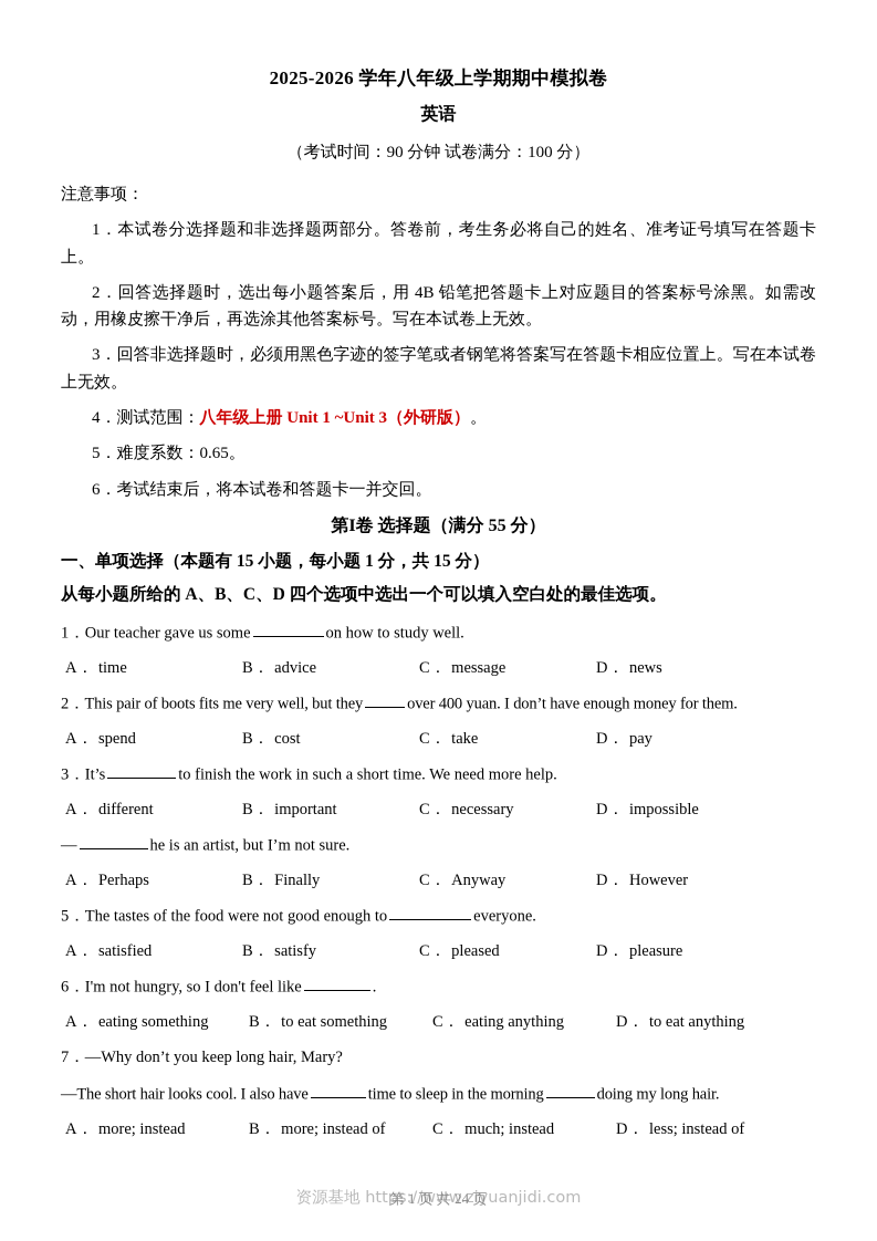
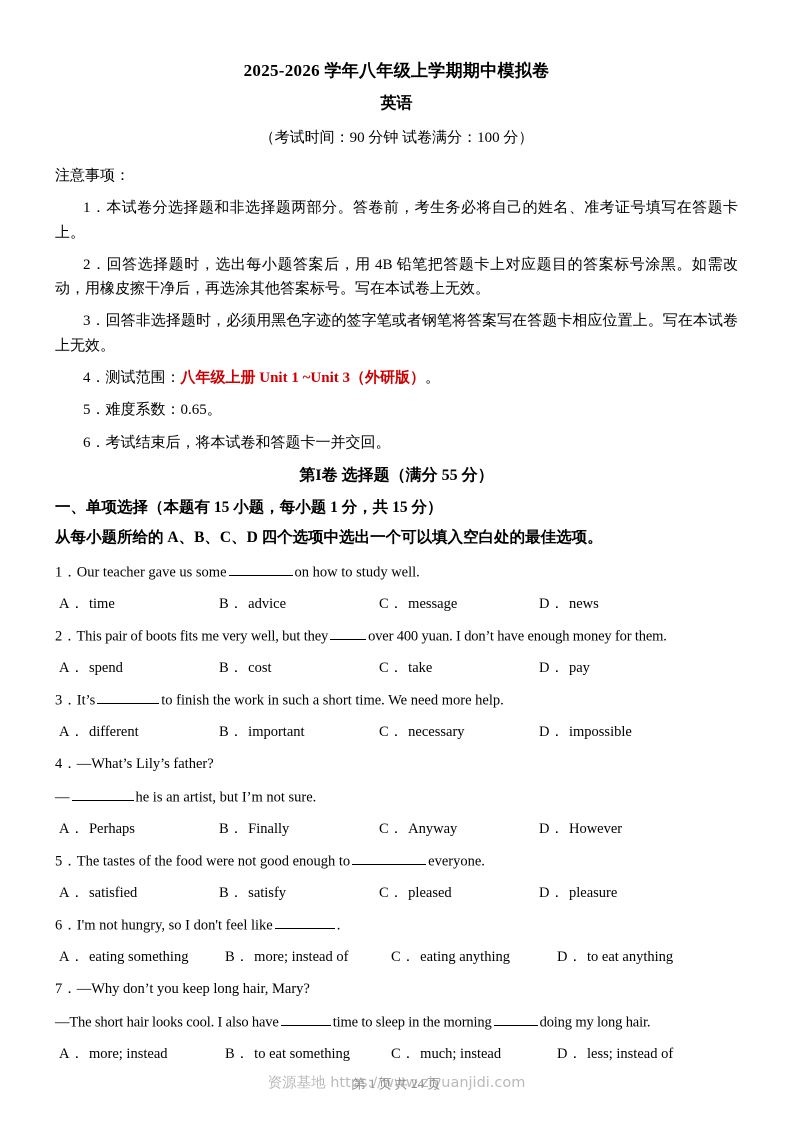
  2025-2026 学年八年级上学期期中模拟卷
  英语
  （考试时间：90 分钟 试卷满分：100 分）
  注意事项：
  1．本试卷分选择题和非选择题两部分。答卷前，考生务必将自己的姓名、准考证号填写在答题卡上。
  2．回答选择题时，选出每小题答案后，用 4B 铅笔把答题卡上对应题目的答案标号涂黑。如需改动，用橡皮擦干净后，再选涂其他答案标号。写在本试卷上无效。
  3．回答非选择题时，必须用黑色字迹的签字笔或者钢笔将答案写在答题卡相应位置上。写在本试卷上无效。
  4．测试范围：八年级上册 Unit 1 ~Unit 3（外研版）。
  5．难度系数：0.65。
  6．考试结束后，将本试卷和答题卡一并交回。
  第I卷 选择题（满分 55 分）
  一、单项选择（本题有 15 小题，每小题 1 分，共 15 分）
  从每小题所给的 A、B、C、D 四个选项中选出一个可以填入空白处的最佳选项。
  1．Our teacher gave us some on how to study well.
  A． time
  B． advice
  C． message
  D． news
  2．This pair of boots fits me very well, but they over 400 yuan. I don’t have enough money for them.
  A． spend
  B． cost
  C． take
  D． pay
  3．It’s to finish the work in such a short time. We need more help.
  A． different
  B． important
  C． necessary
  D． impossible
+ 4．—What’s Lily’s father?
  — he is an artist, but I’m not sure.
  A． Perhaps
  B． Finally
  C． Anyway
  D． However
  5．The tastes of the food were not good enough to everyone.
  A． satisfied
  B． satisfy
  C． pleased
  D． pleasure
  6．I'm not hungry, so I don't feel like .
  A． eating something
- B． to eat something
+ B． more; instead of
  C． eating anything
  D． to eat anything
  7．—Why don’t you keep long hair, Mary?
  —The short hair looks cool. I also have time to sleep in the morning doing my long hair.
  A． more; instead
- B． more; instead of
+ B． to eat something
  C． much; instead
  D． less; instead of
  资源基地 https://www.ziyuanjidi.com
  第 1 页 共 24 页
